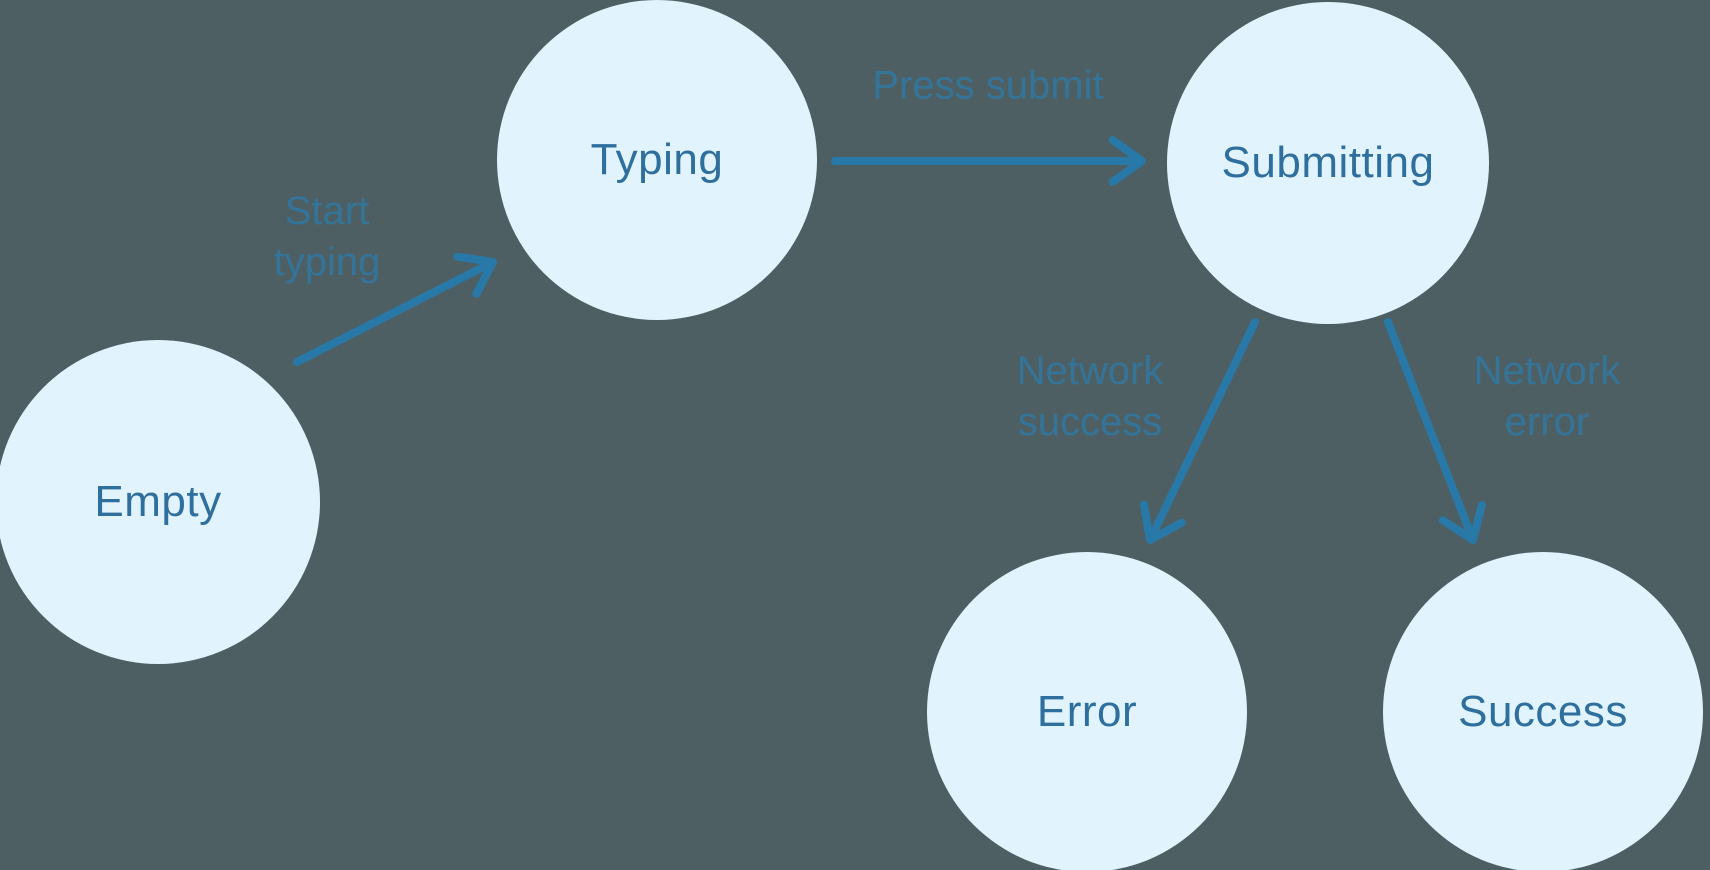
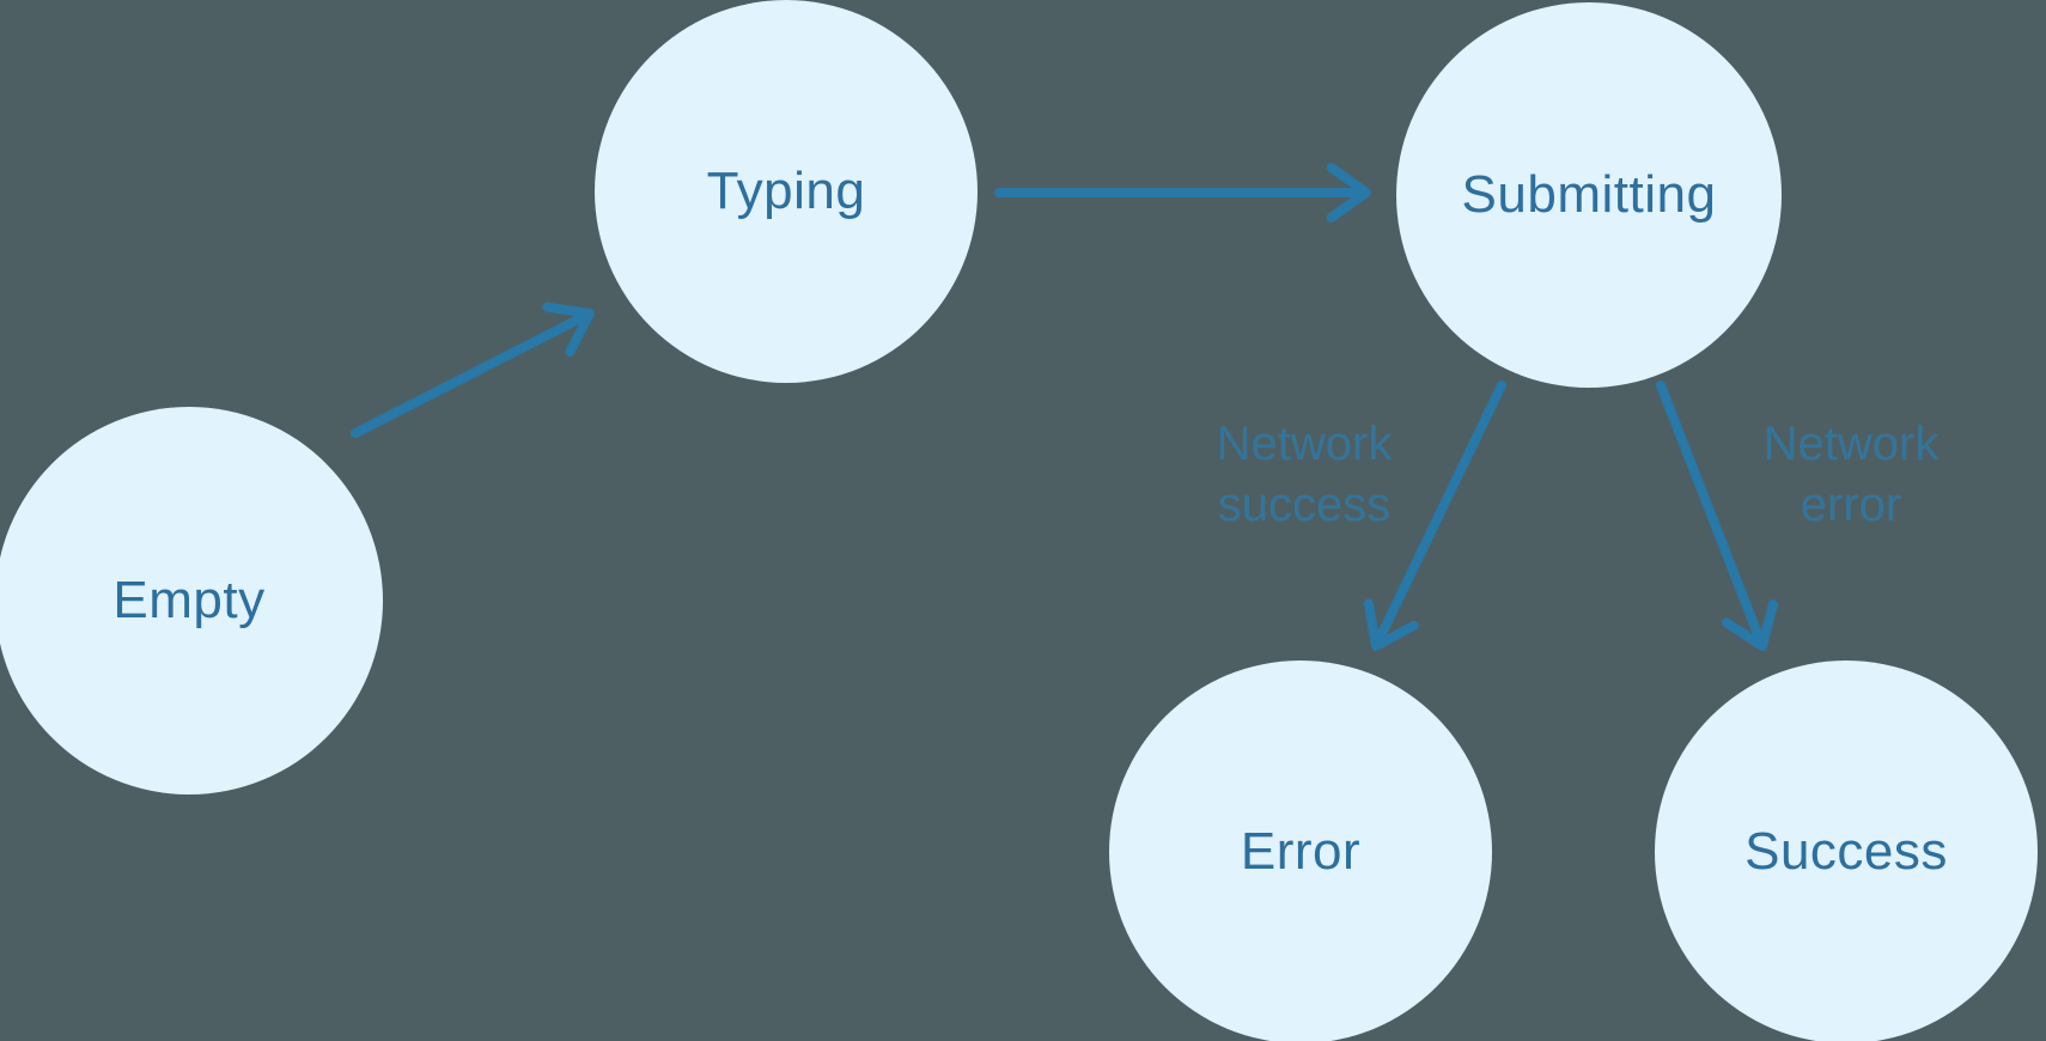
  Empty
  Typing
  Submitting
  Error
  Success
- Start
- typing
- Press submit
  Network
  success
  Network
  error
